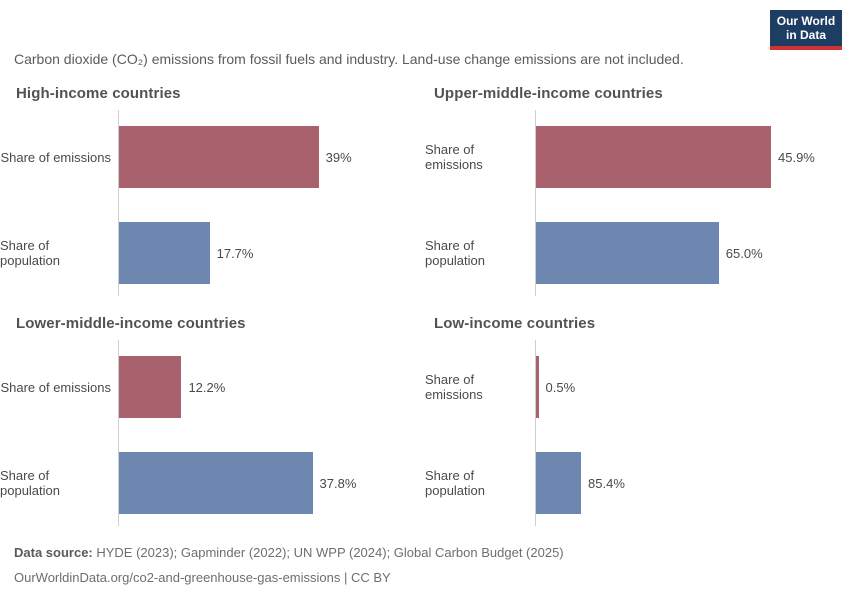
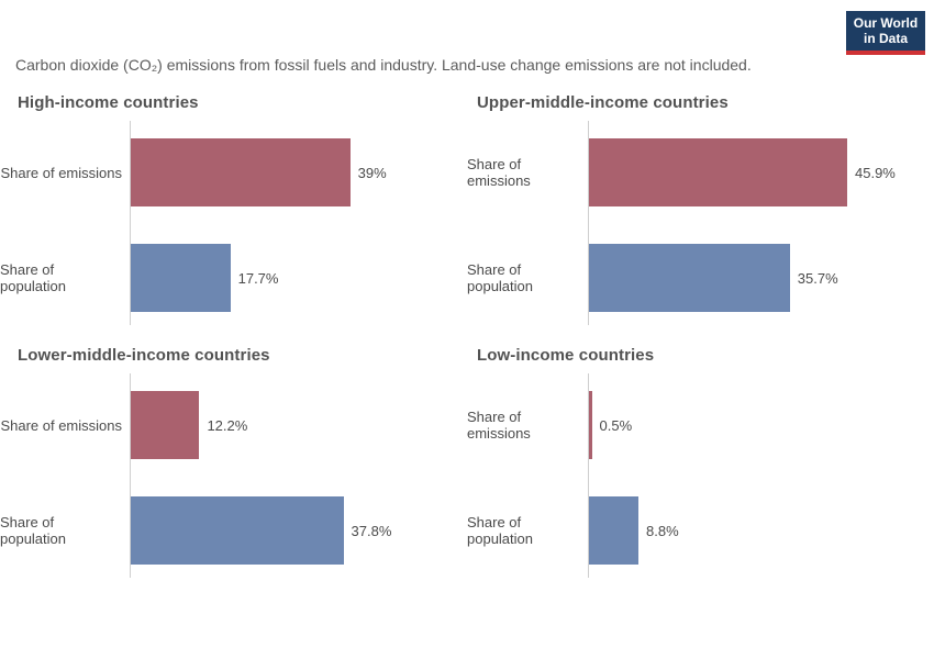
  Carbon dioxide (CO₂) emissions from fossil fuels and industry. Land-use change emissions are not included.
  Our World
  in Data
  High-income countries
  Share of emissions
  39%
  Share of population
  17.7%
  Upper-middle-income countries
  Share of emissions
  45.9%
  Share of population
- 65.0%
+ 35.7%
  Lower-middle-income countries
  Share of emissions
  12.2%
  Share of population
  37.8%
  Low-income countries
  Share of emissions
  0.5%
  Share of population
- 85.4%
+ 8.8%
- Data source: HYDE (2023); Gapminder (2022); UN WPP (2024); Global Carbon Budget (2025)
- OurWorldinData.org/co2-and-greenhouse-gas-emissions | CC BY
